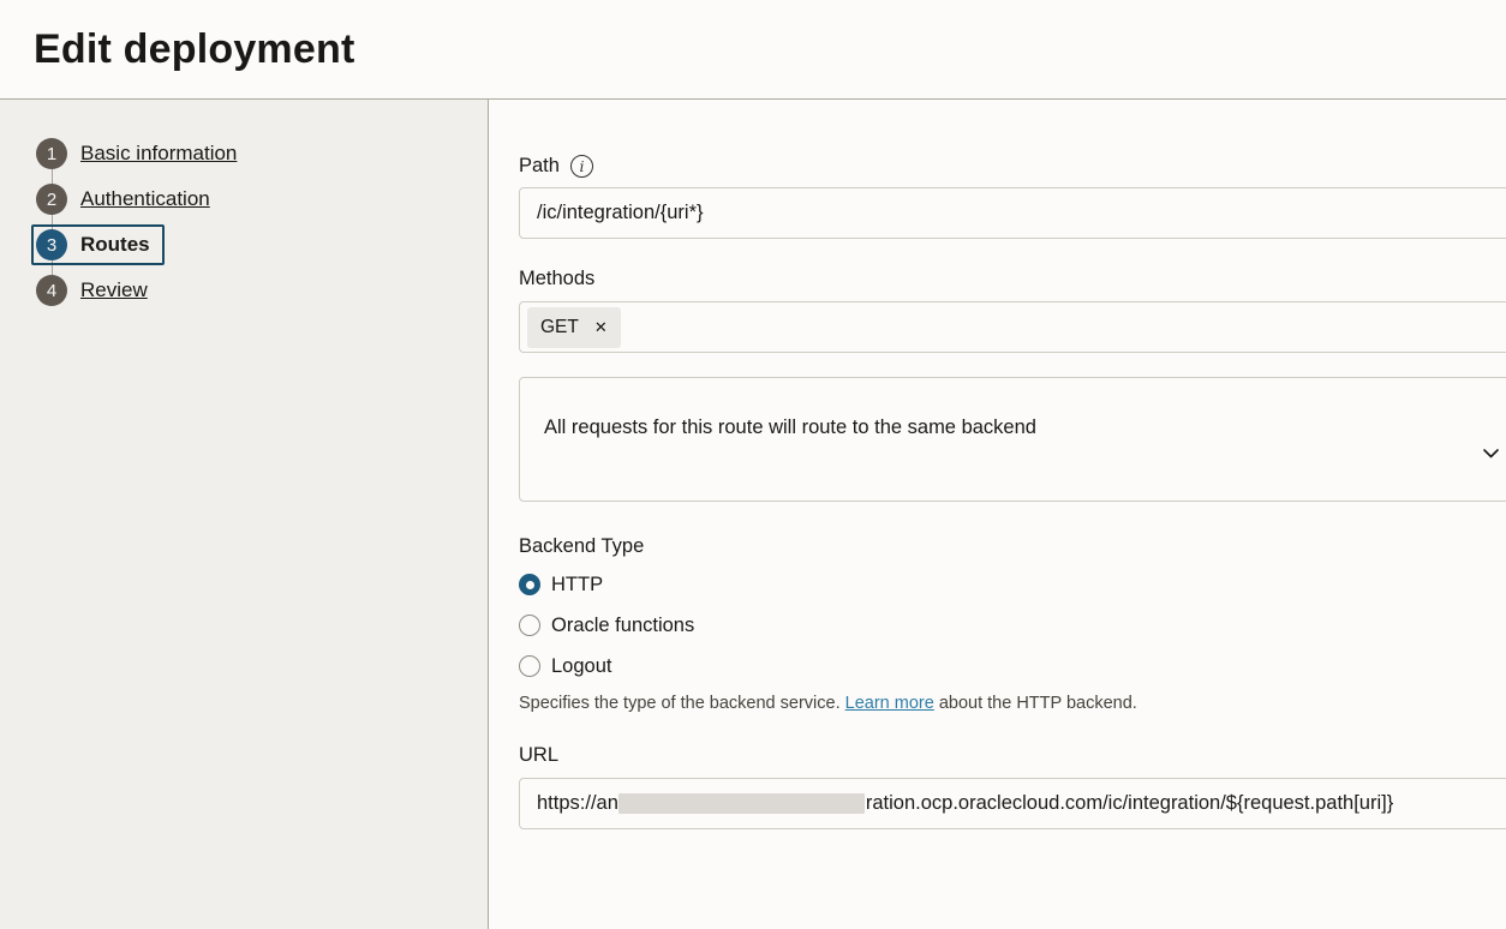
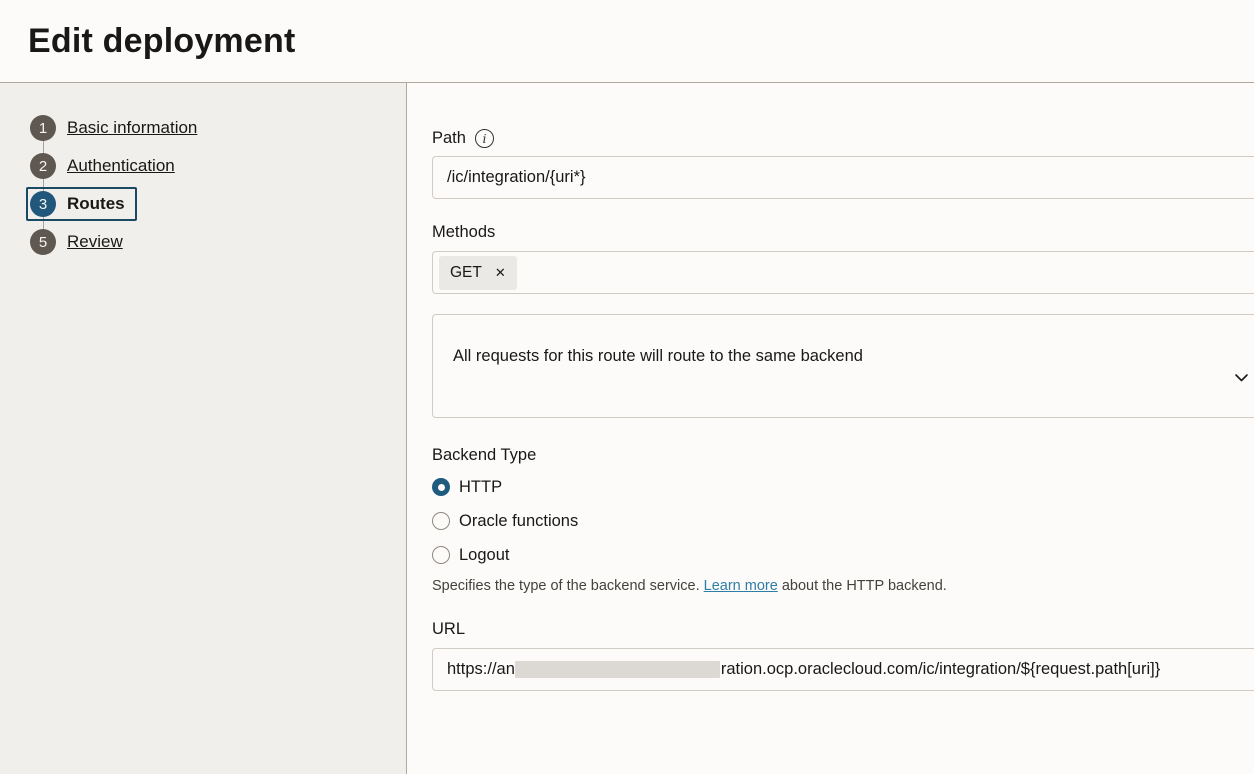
  Edit deployment
  1
  Basic information
  2
  Authentication
  3
  Routes
- 4
+ 5
  Review
  Path
  i
  /ic/integration/{uri*}
  Methods
  GET
  ✕
  All requests for this route will route to the same backend
  Backend Type
  HTTP
  Oracle functions
  Logout
  Specifies the type of the backend service. Learn more about the HTTP backend.
  URL
  https://an
  ration.ocp.oraclecloud.com/ic/integration/${request.path[uri]}
